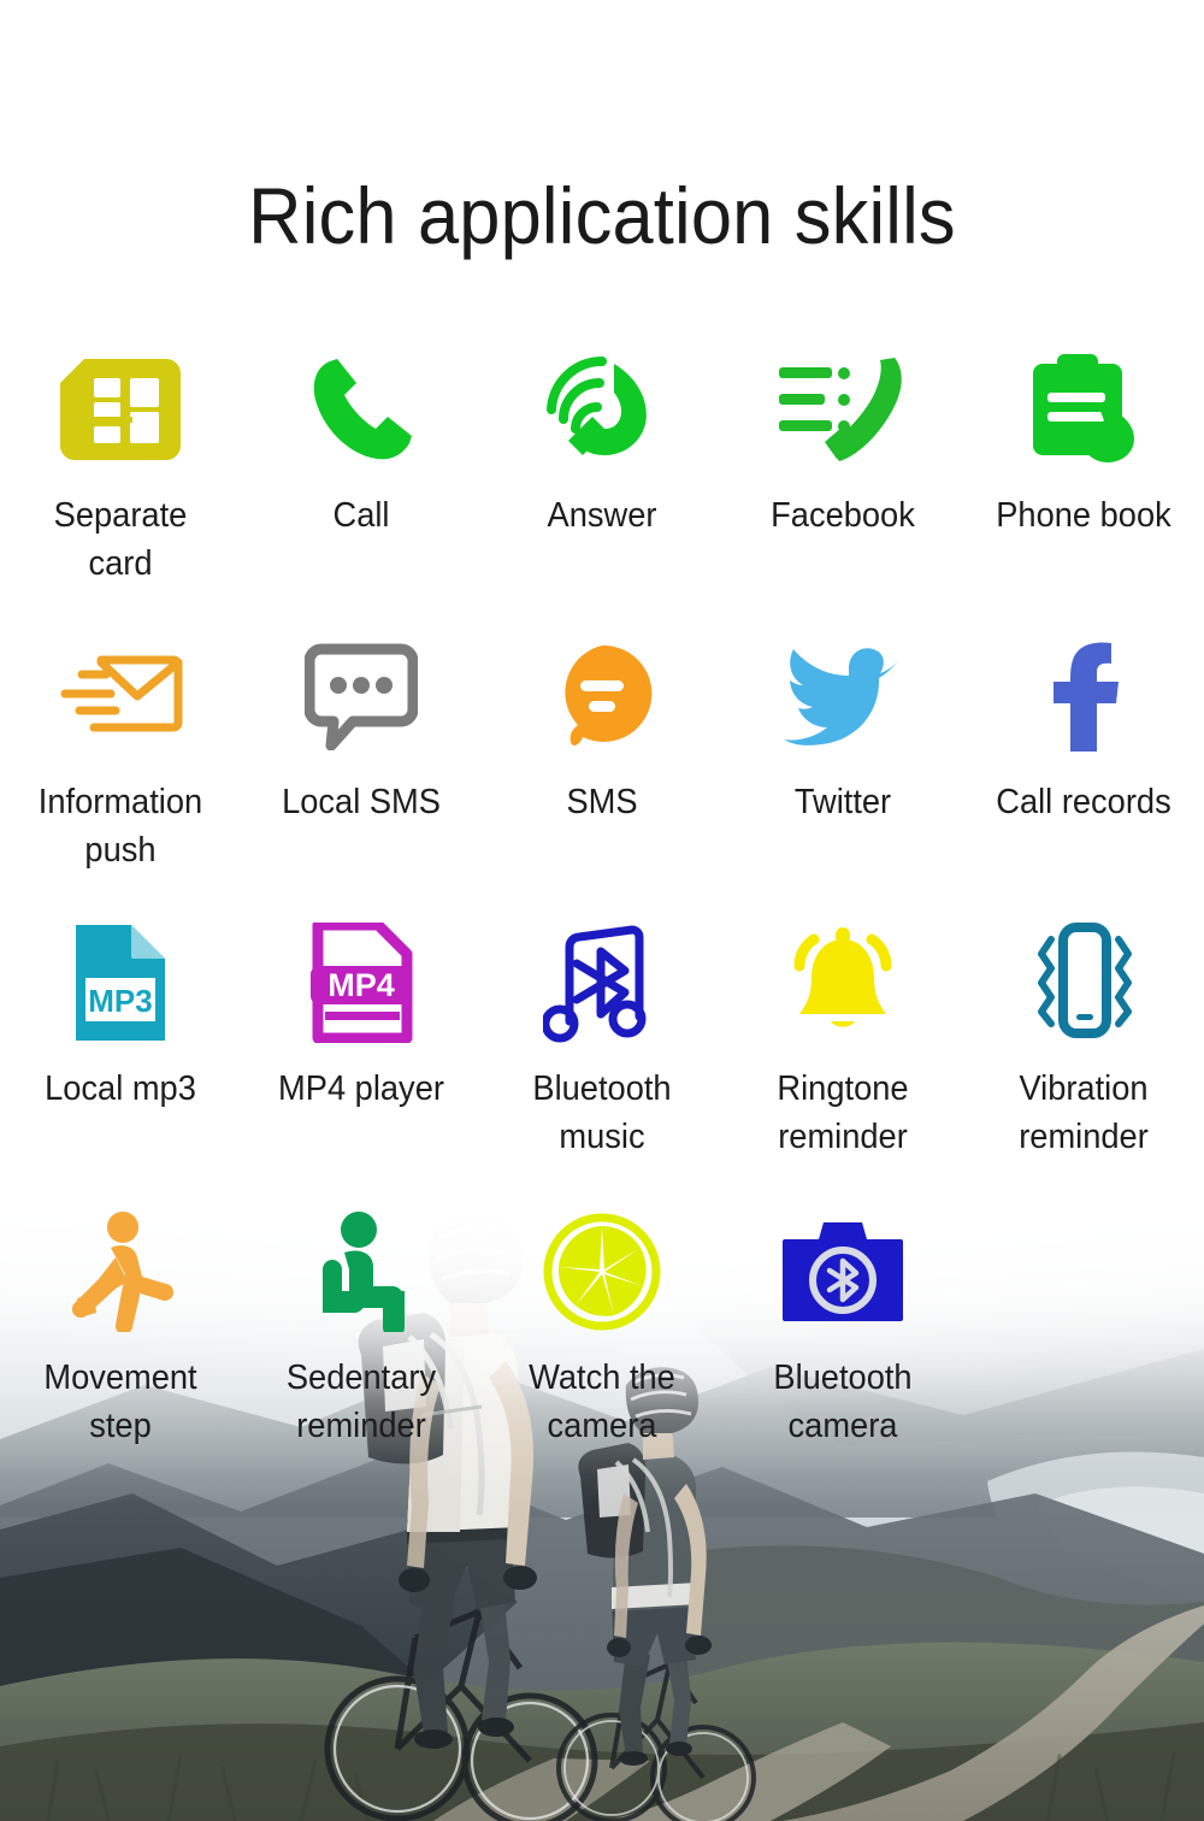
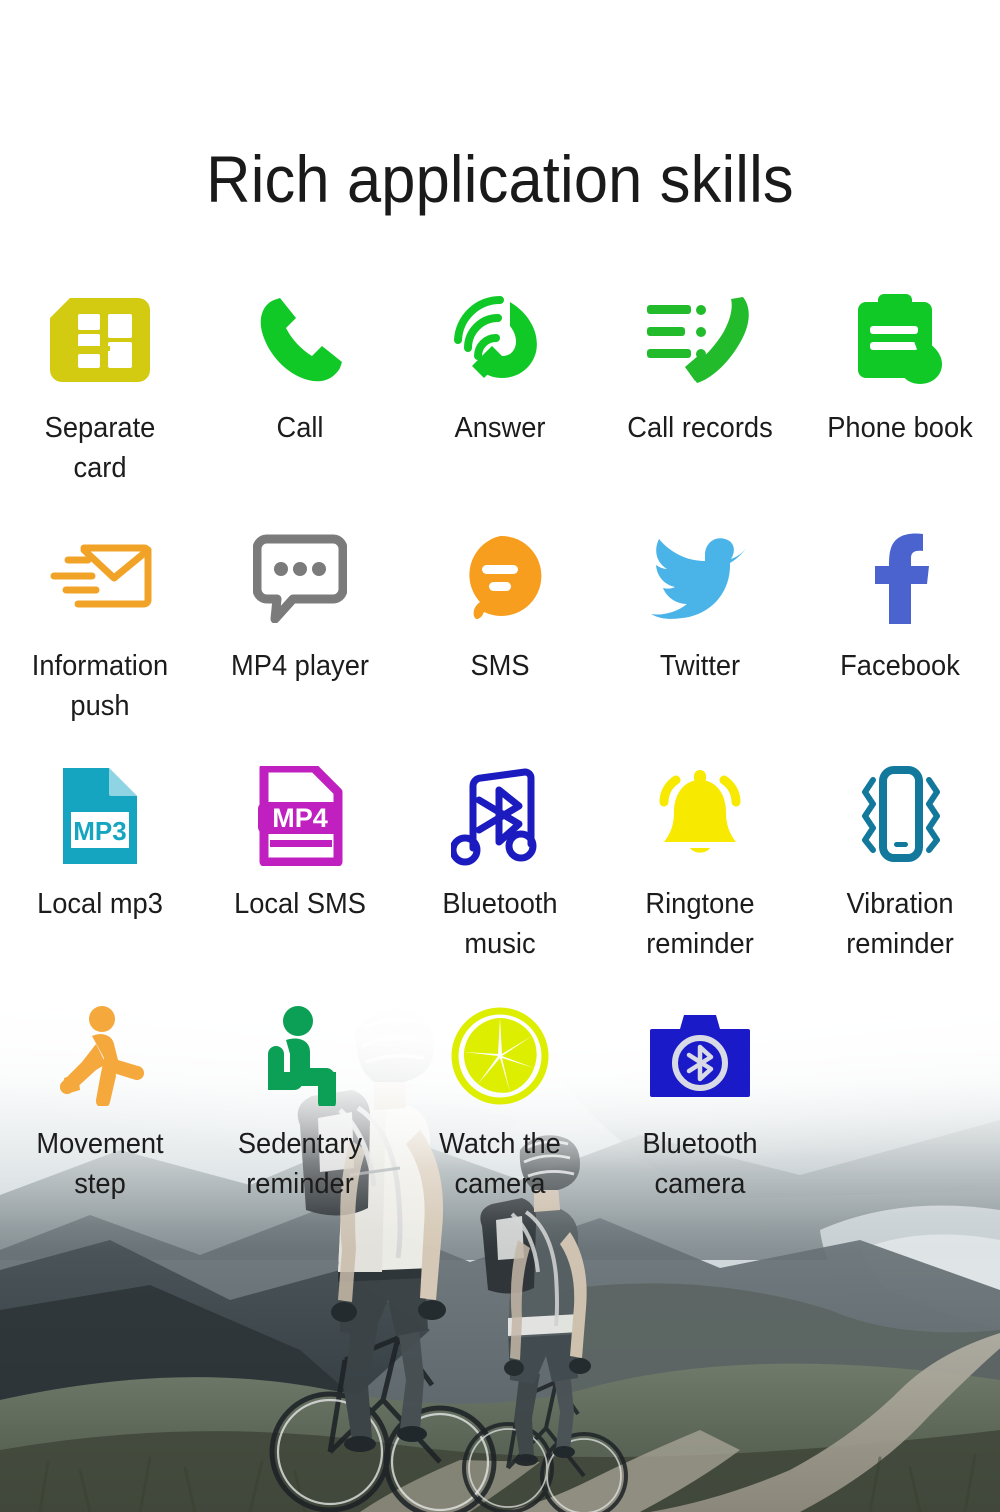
  Rich application skills
  Separate
  card
  Call
  Answer
- Facebook
+ Call records
  Phone book
  Information
  push
- Local SMS
+ MP4 player
  SMS
  Twitter
- Call records
+ Facebook
  MP3
  Local mp3
  MP4
- MP4 player
+ Local SMS
  Bluetooth
  music
  Ringtone
  reminder
  Vibration
  reminder
  Movement
  step
  Sedentary
  reminder
  Watch the
  camera
  Bluetooth
  camera
